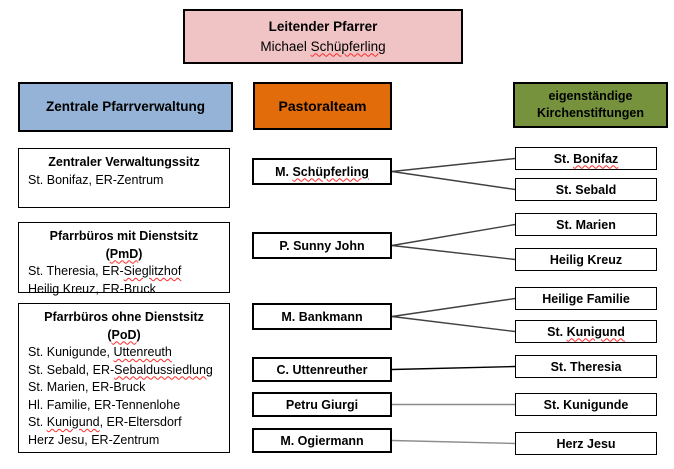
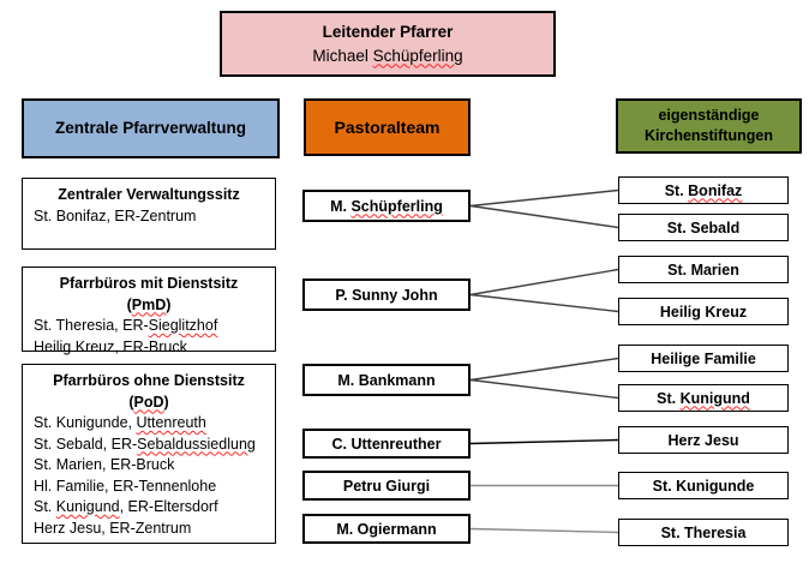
  Leitender Pfarrer
  Michael Schüpferling
  Zentrale Pfarrverwaltung
  Pastoralteam
  eigenständige Kirchenstiftungen
  Zentraler Verwaltungssitz
  St. Bonifaz, ER-Zentrum
  Pfarrbüros mit Dienstsitz
  (PmD)
  St. Theresia, ER-Sieglitzhof
  Heilig Kreuz, ER-Bruck
  Pfarrbüros ohne Dienstsitz
  (PoD)
  St. Kunigunde, Uttenreuth
  St. Sebald, ER-Sebaldussiedlung
  St. Marien, ER-Bruck
  Hl. Familie, ER-Tennenlohe
  St. Kunigund, ER-Eltersdorf
  Herz Jesu, ER-Zentrum
  M. Schüpferling
  P. Sunny John
  M. Bankmann
  C. Uttenreuther
  Petru Giurgi
  M. Ogiermann
  St. Bonifaz
  St. Sebald
  St. Marien
  Heilig Kreuz
  Heilige Familie
  St. Kunigund
- St. Theresia
+ Herz Jesu
  St. Kunigunde
- Herz Jesu
+ St. Theresia
